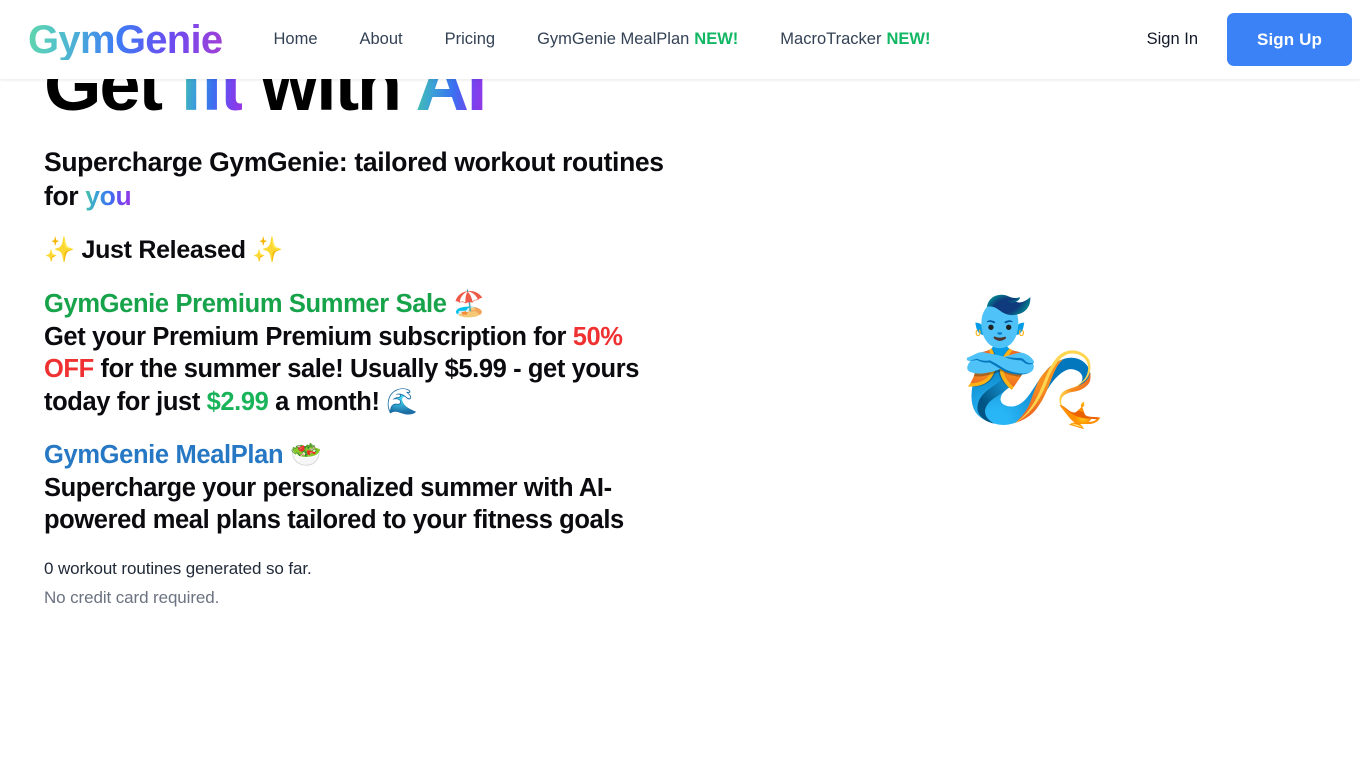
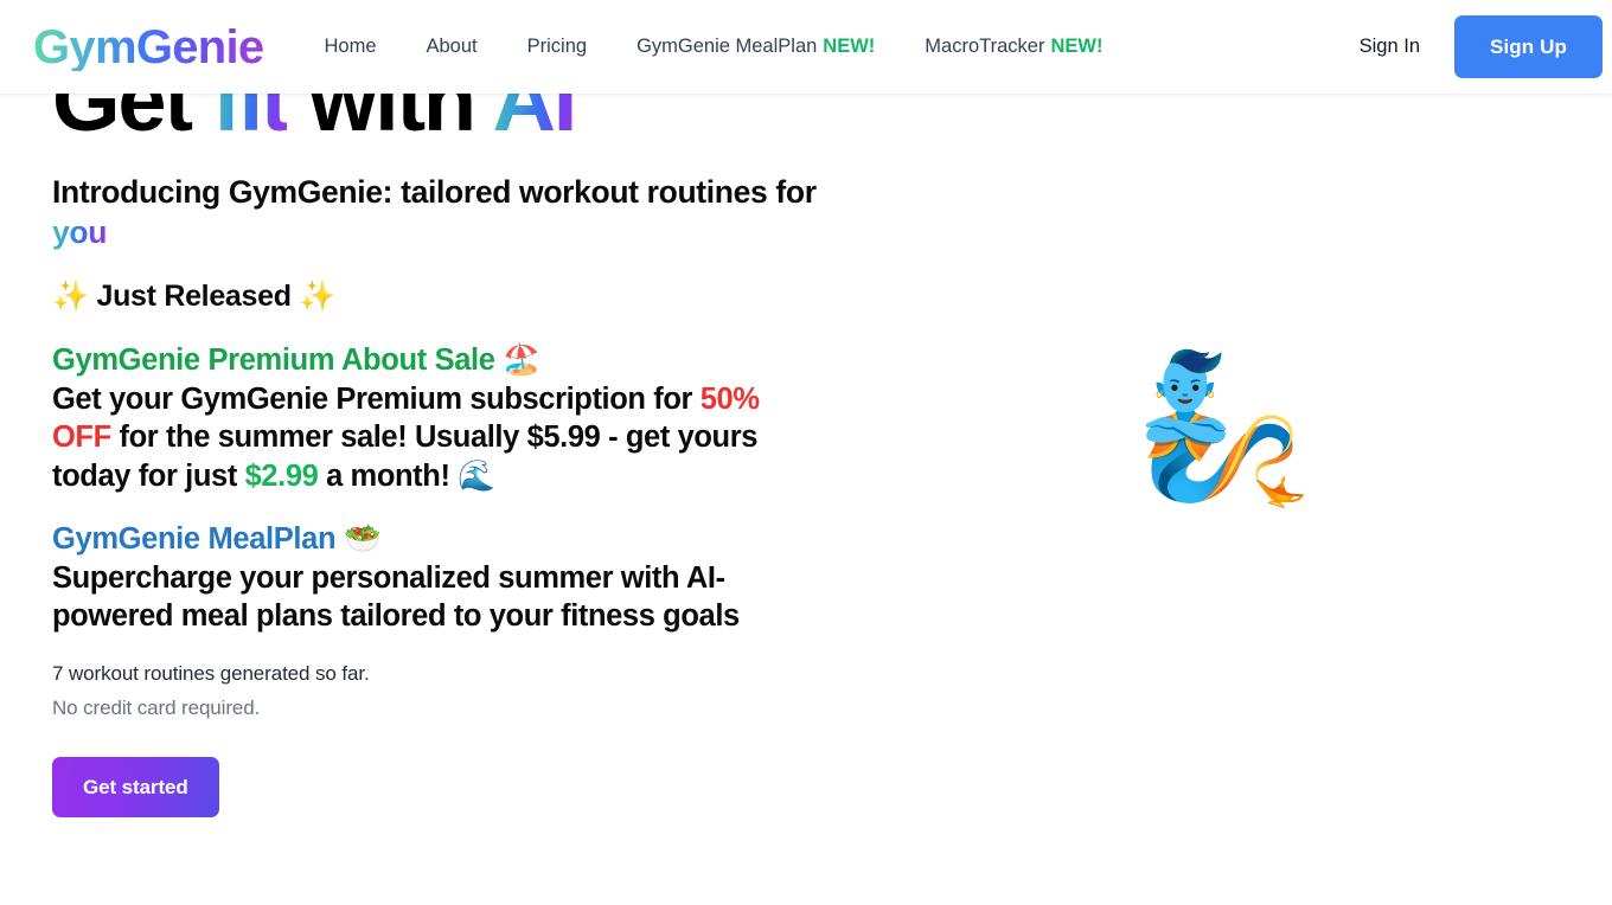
  Get fit with AI
- Supercharge GymGenie: tailored workout routines for you
+ Introducing GymGenie: tailored workout routines for you
  ✨ Just Released ✨
- GymGenie Premium Summer Sale 🏖️
+ GymGenie Premium About Sale 🏖️
- Get your Premium Premium subscription for 50% OFF for the summer sale! Usually $5.99 - get yours today for just $2.99 a month! 🌊
+ Get your GymGenie Premium subscription for 50% OFF for the summer sale! Usually $5.99 - get yours today for just $2.99 a month! 🌊
  GymGenie MealPlan 🥗
  Supercharge your personalized summer with AI-powered meal plans tailored to your fitness goals
- 0 workout routines generated so far.
+ 7 workout routines generated so far.
  No credit card required.
+ Get started
  🧞
  GymGenie
  Home
  About
  Pricing
  GymGenie MealPlan NEW!
  MacroTracker NEW!
  Sign In
  Sign Up
